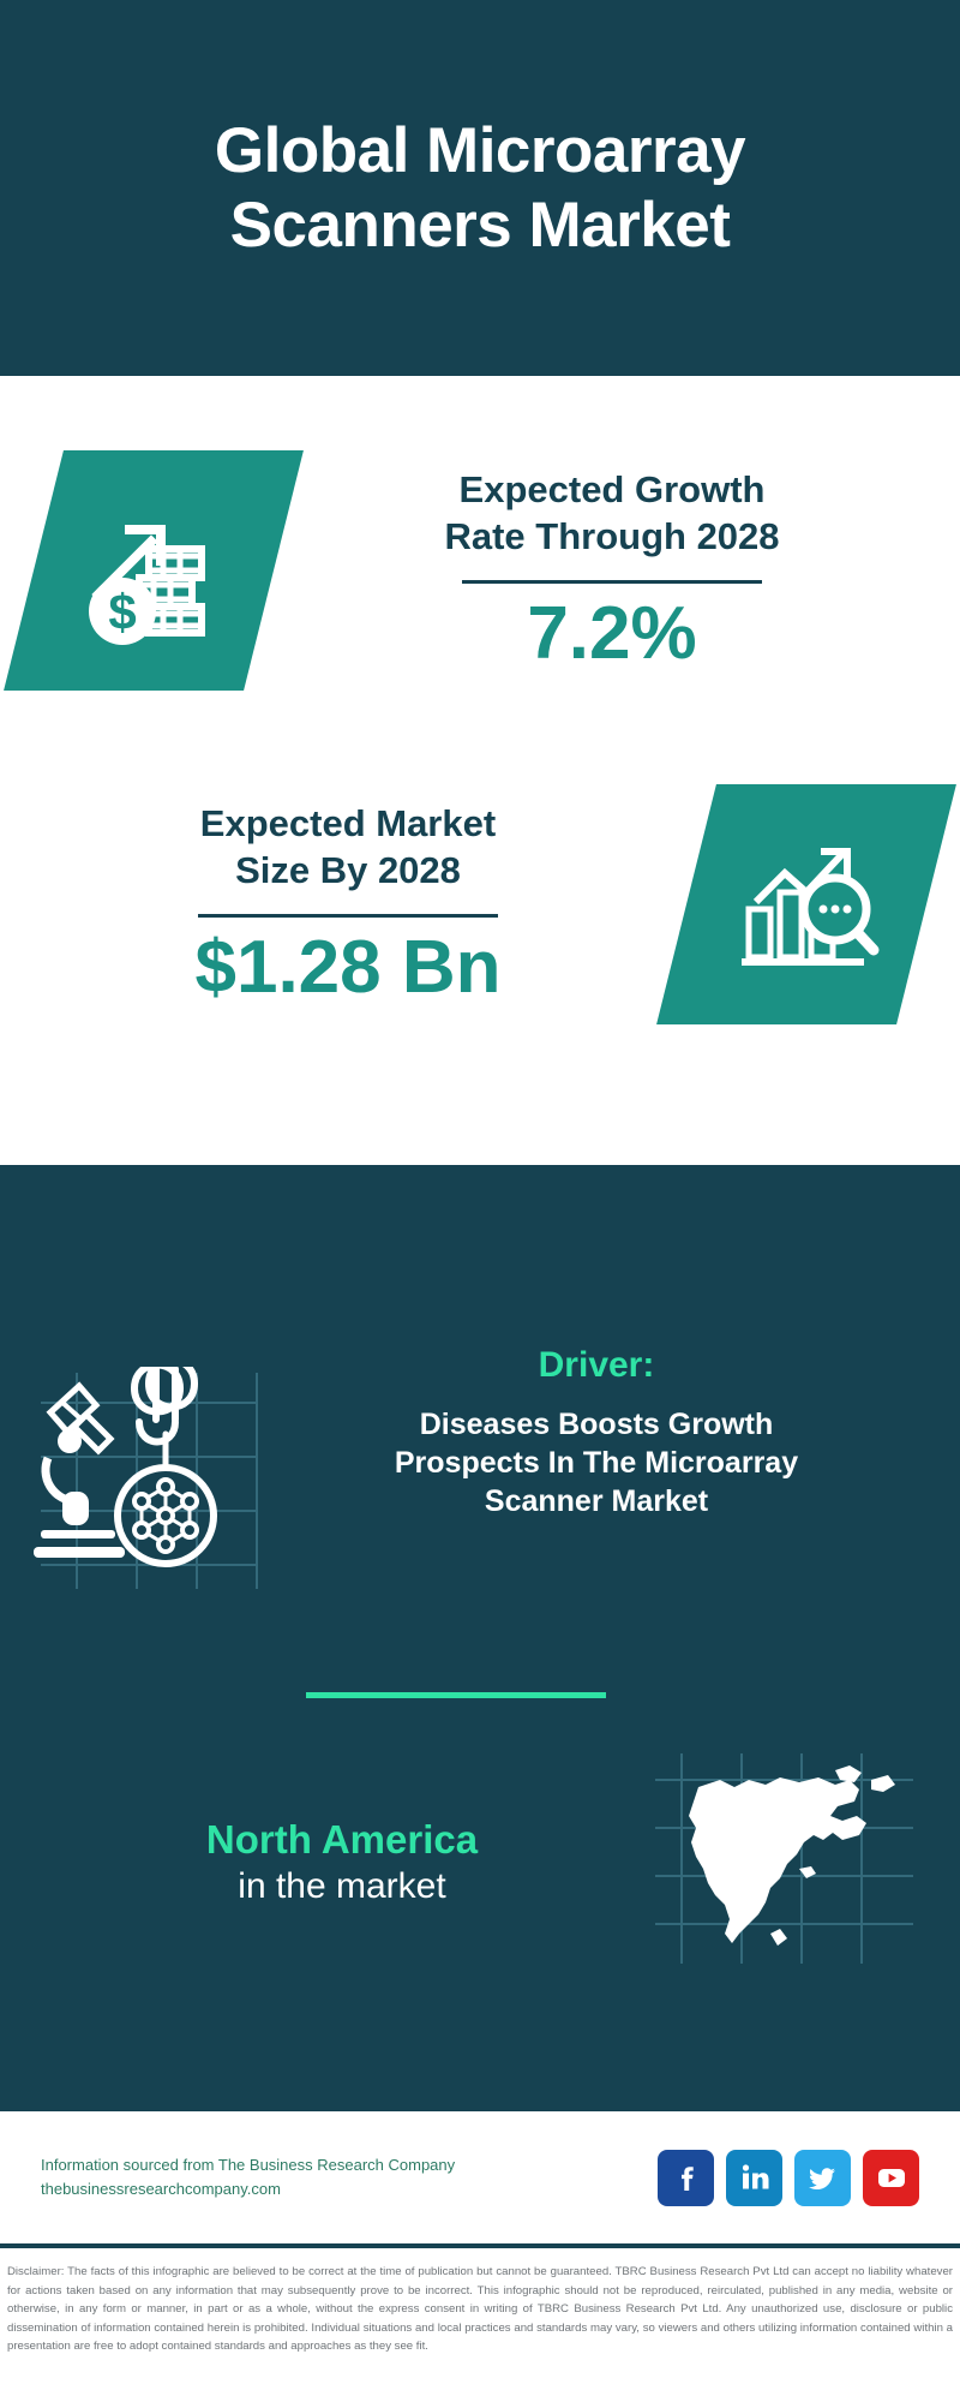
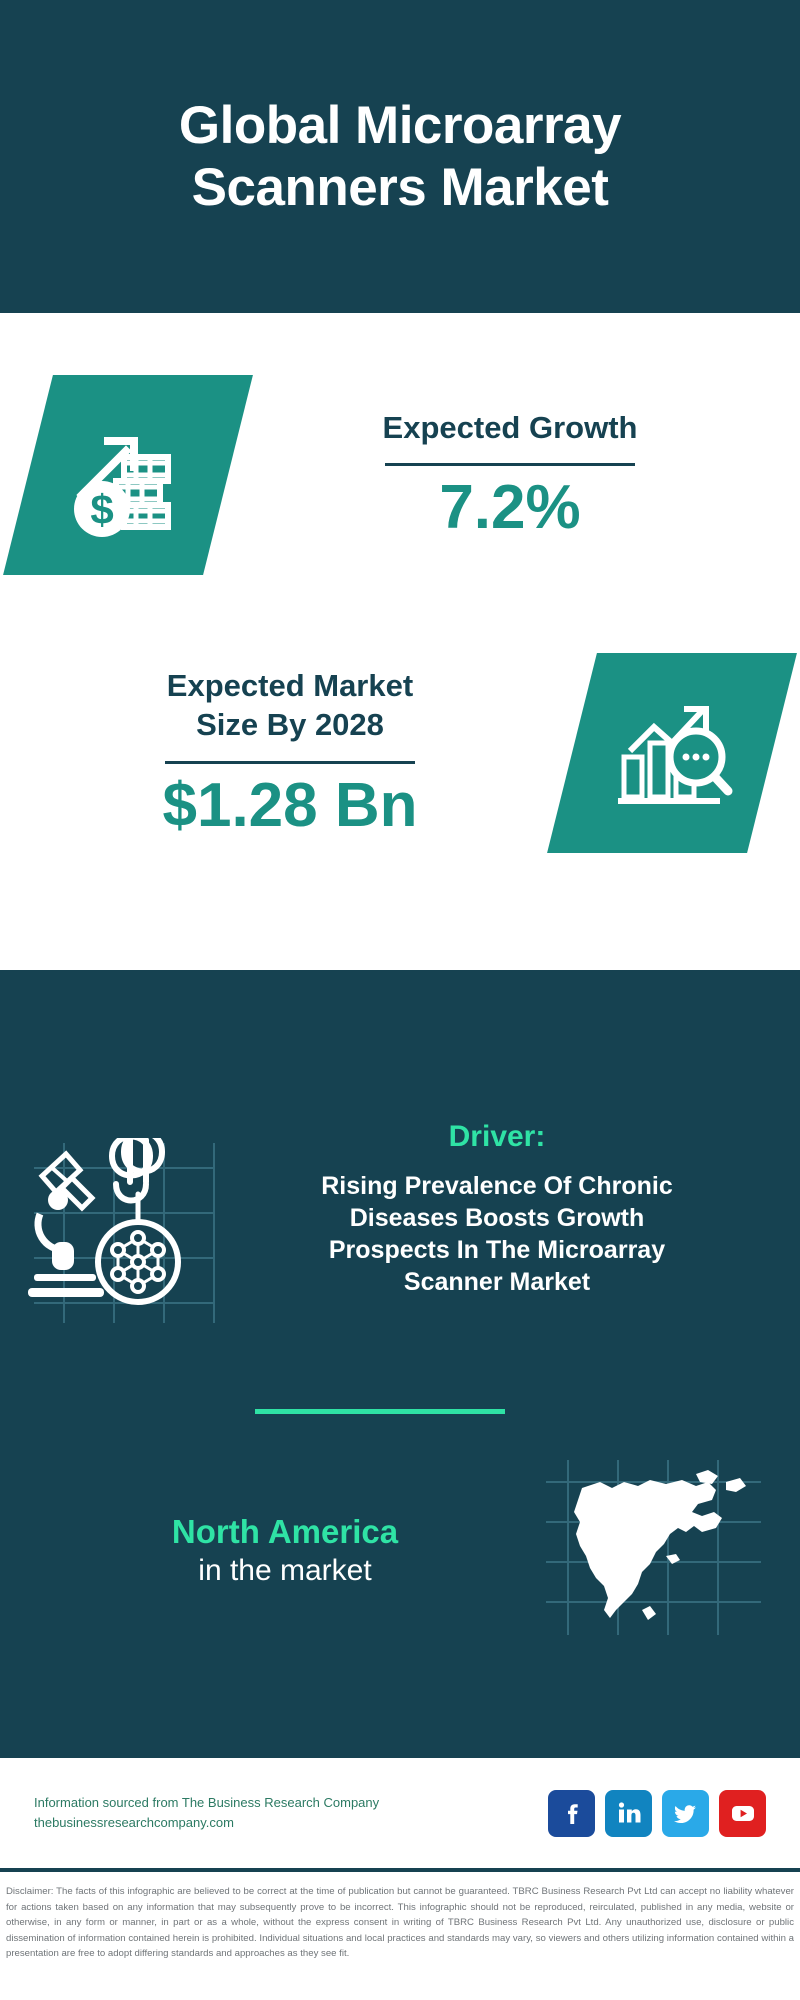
  Global Microarray Scanners Market
  Expected Growth
- Rate Through 2028
  7.2%
  Expected Market
  Size By 2028
  $1.28 Bn
  Driver:
+ Rising Prevalence Of Chronic
  Diseases Boosts Growth
  Prospects In The Microarray
  Scanner Market
  North America
  in the market
  Information sourced from The Business Research Company
  thebusinessresearchcompany.com
- Disclaimer: The facts of this infographic are believed to be correct at the time of publication but cannot be guaranteed. TBRC Business Research Pvt Ltd can accept no liability whatever for actions taken based on any information that may subsequently prove to be incorrect. This infographic should not be reproduced, reirculated, published in any media, website or otherwise, in any form or manner, in part or as a whole, without the express consent in writing of TBRC Business Research Pvt Ltd. Any unauthorized use, disclosure or public dissemination of information contained herein is prohibited. Individual situations and local practices and standards may vary, so viewers and others utilizing information contained within a presentation are free to adopt contained standards and approaches as they see fit.
+ Disclaimer: The facts of this infographic are believed to be correct at the time of publication but cannot be guaranteed. TBRC Business Research Pvt Ltd can accept no liability whatever for actions taken based on any information that may subsequently prove to be incorrect. This infographic should not be reproduced, reirculated, published in any media, website or otherwise, in any form or manner, in part or as a whole, without the express consent in writing of TBRC Business Research Pvt Ltd. Any unauthorized use, disclosure or public dissemination of information contained herein is prohibited. Individual situations and local practices and standards may vary, so viewers and others utilizing information contained within a presentation are free to adopt differing standards and approaches as they see fit.
